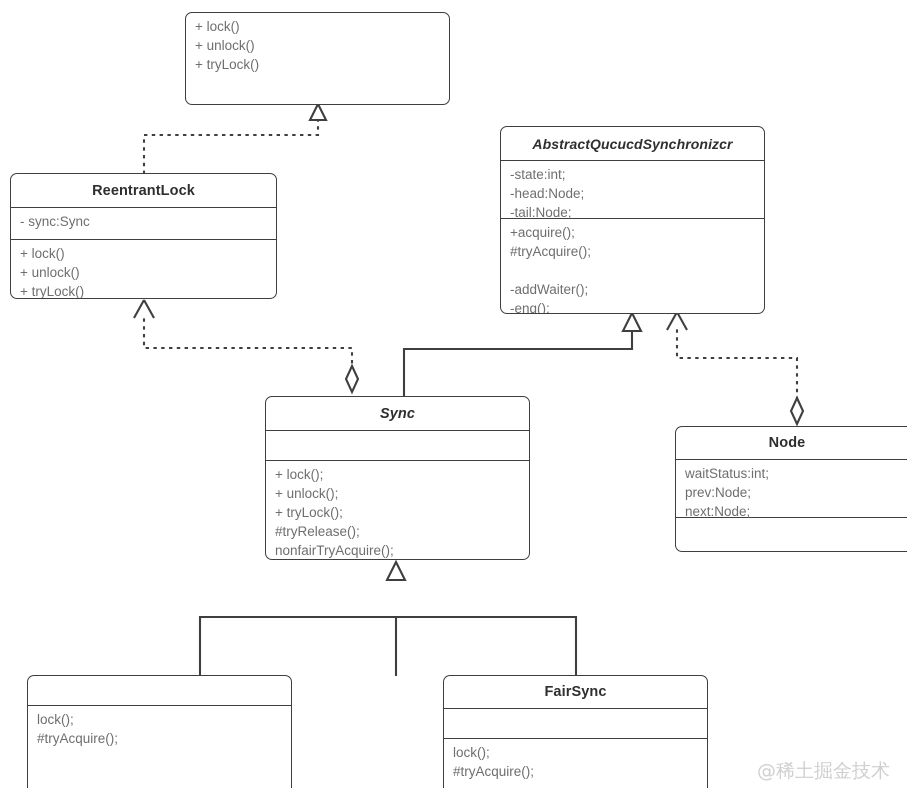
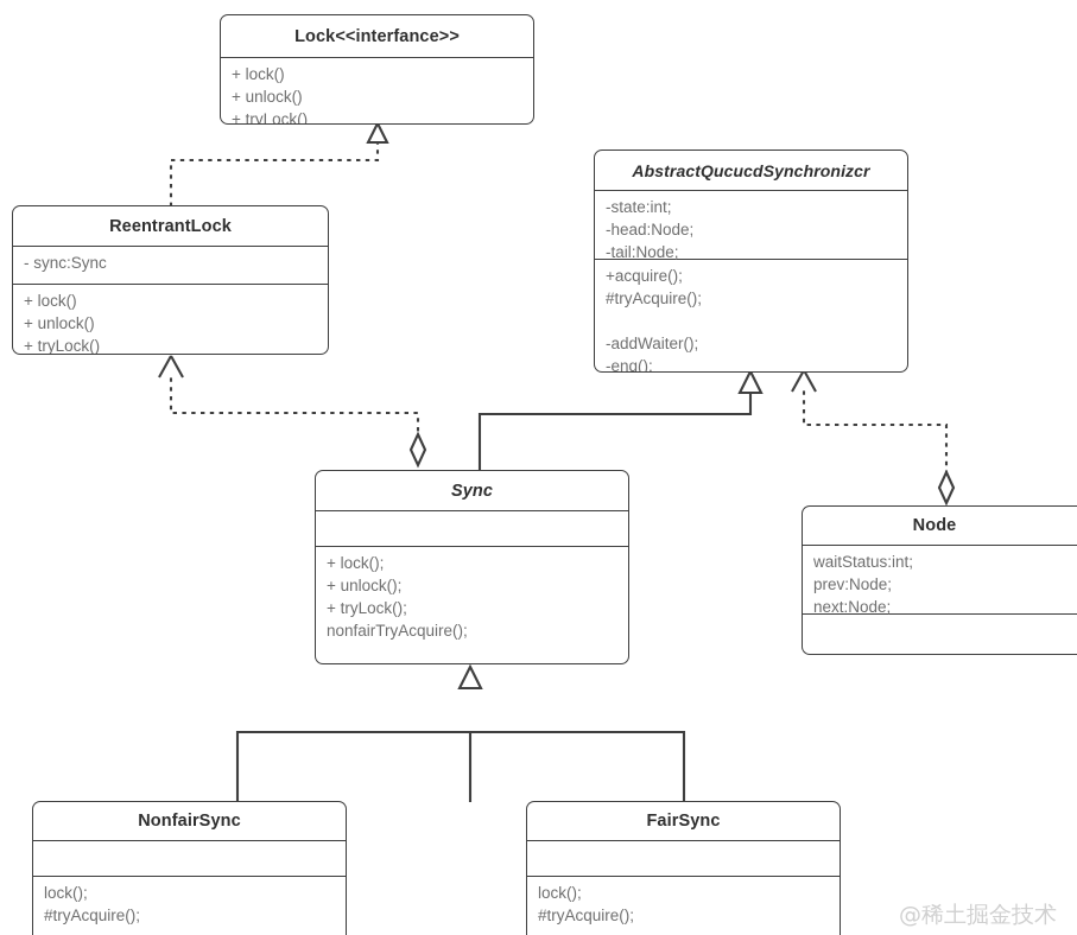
+ Lock<<interfance>>
  + lock()
  + unlock()
  + tryLock()
  ReentrantLock
  - sync:Sync
  + lock()
  + unlock()
  + tryLock()
  AbstractQucucdSynchronizcr
  -state:int;
  -head:Node;
  -tail:Node;
  +acquire();
  #tryAcquire();
  -addWaiter();
  -enq();
  Sync
  + lock();
  + unlock();
  + tryLock();
- #tryRelease();
  nonfairTryAcquire();
  Node
  waitStatus:int;
  prev:Node;
  next:Node;
+ NonfairSync
  lock();
  #tryAcquire();
  FairSync
  lock();
  #tryAcquire();
  @稀土掘金技术
